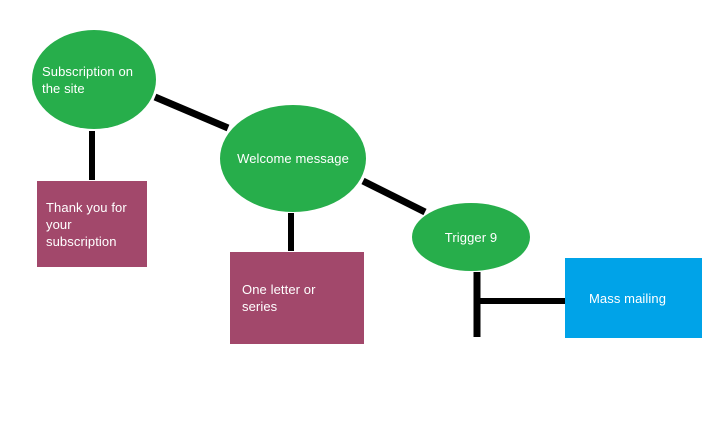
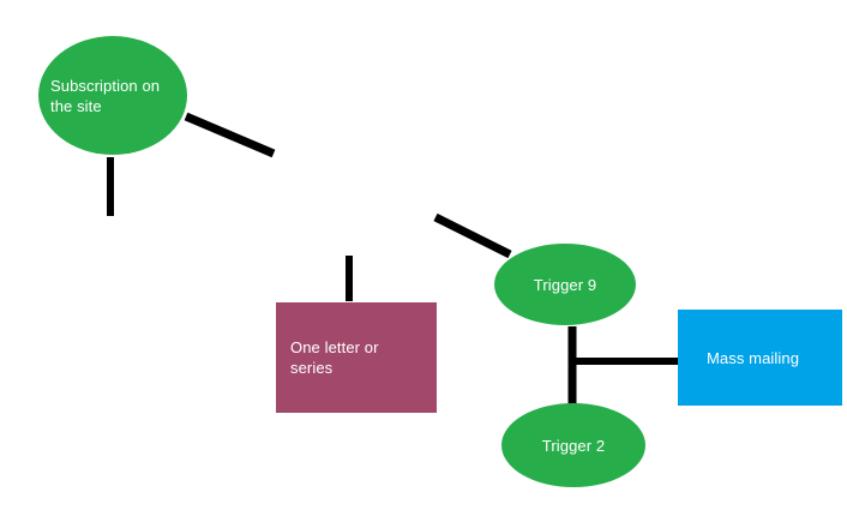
  Subscription on
  the site
- Thank you for
- your
- subscription
- Welcome message
  One letter or
  series
  Trigger 9
+ Trigger 2
  Mass mailing
